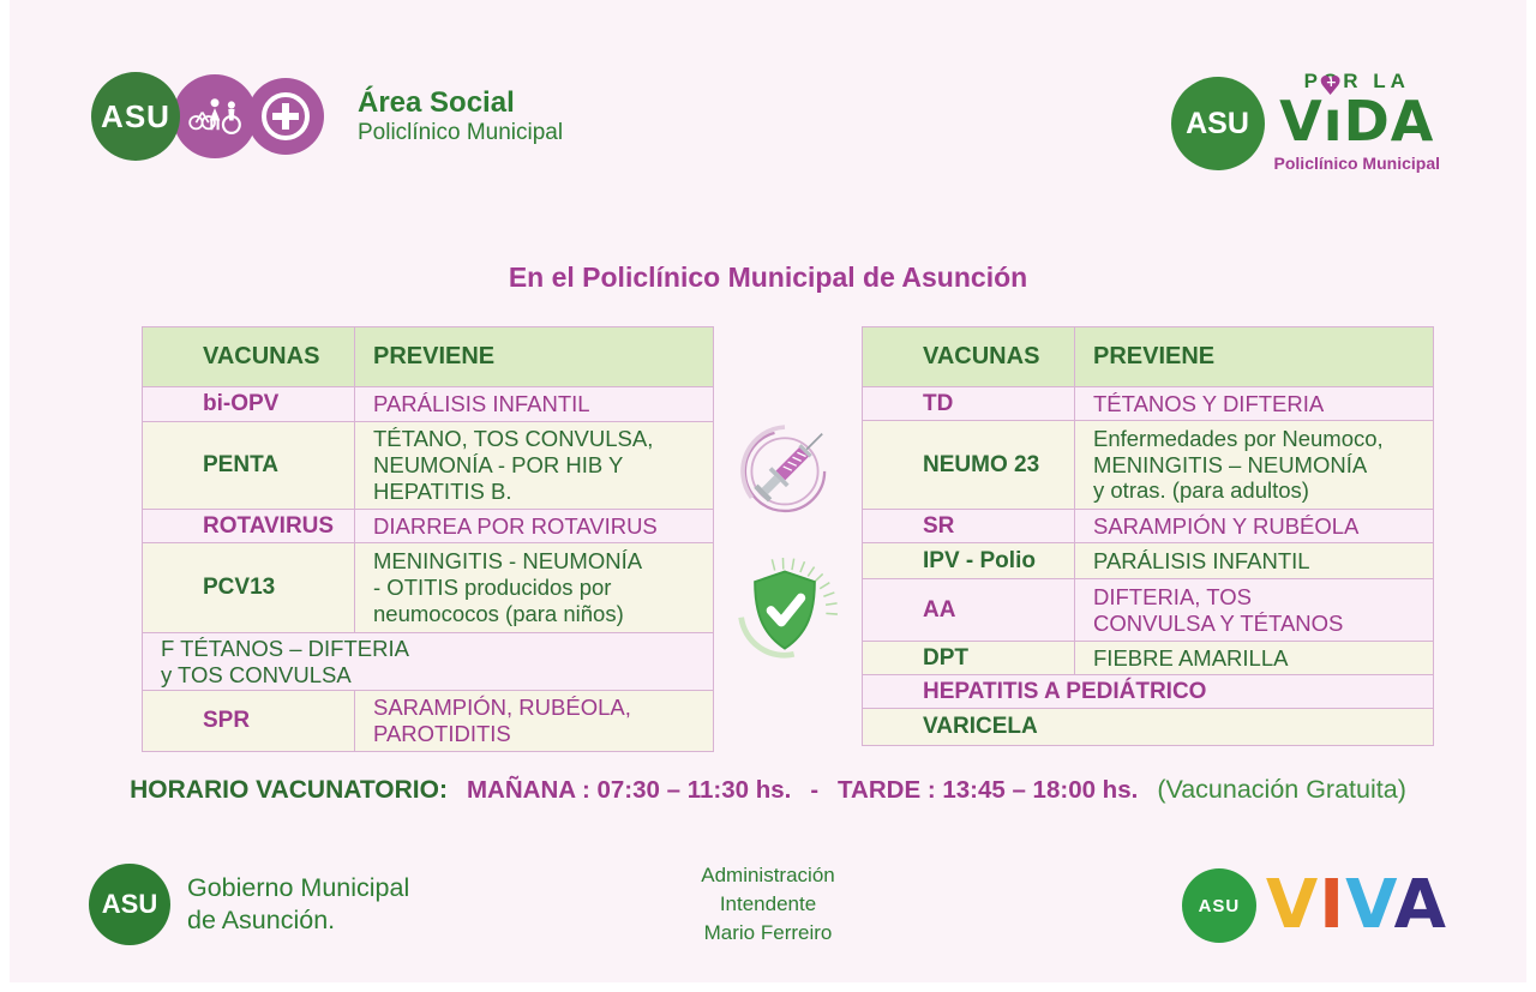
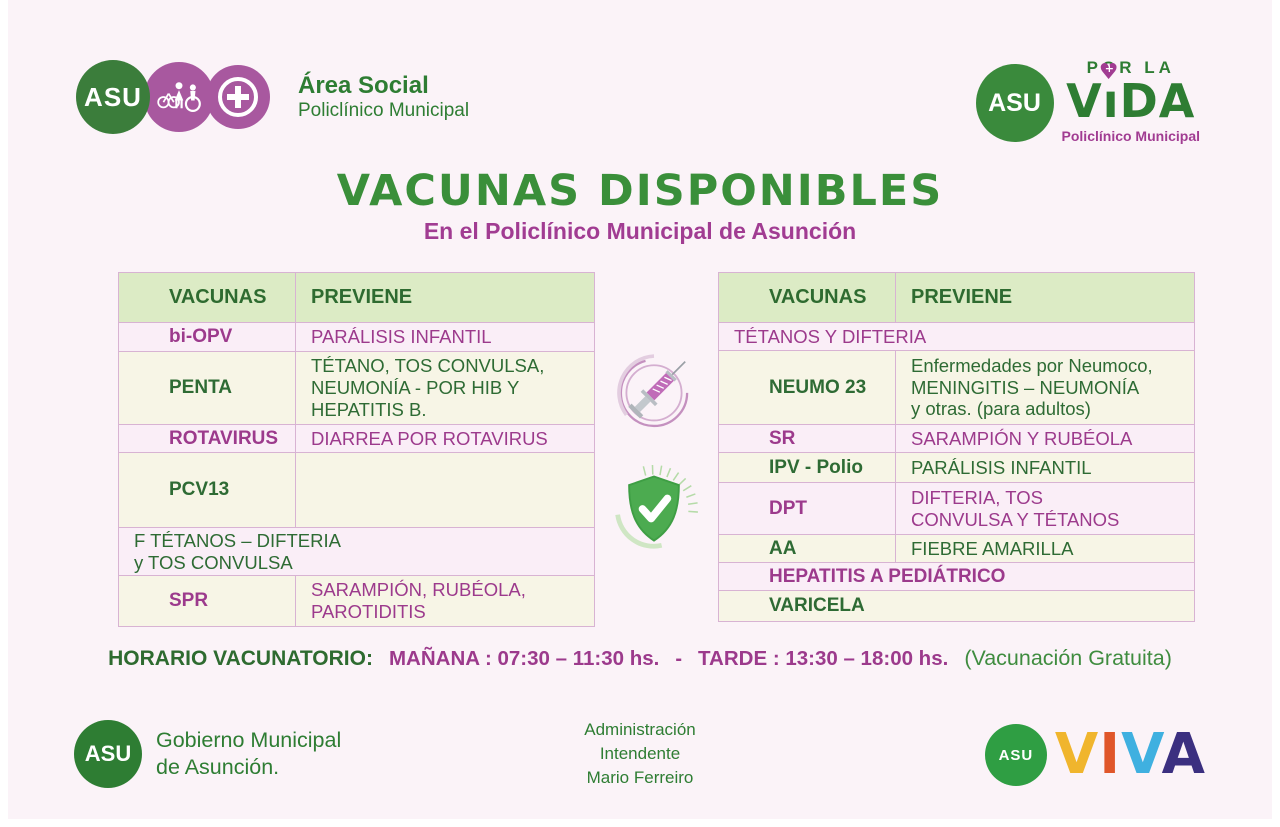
  ASU
  Área Social
  Policlínico Municipal
  ASU
  POR LA
  Vı
  ♥
  +
  DA
  Policlínico Municipal
+ VACUNAS DISPONIBLES
  En el Policlínico Municipal de Asunción
  VACUNAS
  PREVIENE
  bi-OPV
  PARÁLISIS INFANTIL
  PENTA
  TÉTANO, TOS CONVULSA,
  NEUMONÍA - POR HIB Y
  HEPATITIS B.
  ROTAVIRUS
  DIARREA POR ROTAVIRUS
  PCV13
- MENINGITIS - NEUMONÍA
- - OTITIS producidos por
- neumococos (para niños)
  F TÉTANOS – DIFTERIA
  y TOS CONVULSA
  SPR
  SARAMPIÓN, RUBÉOLA,
  PAROTIDITIS
  VACUNAS
  PREVIENE
- TD
  TÉTANOS Y DIFTERIA
  NEUMO 23
  Enfermedades por Neumoco,
  MENINGITIS – NEUMONÍA
  y otras. (para adultos)
  SR
  SARAMPIÓN Y RUBÉOLA
  IPV - Polio
  PARÁLISIS INFANTIL
- AA
+ DPT
  DIFTERIA, TOS
  CONVULSA Y TÉTANOS
- DPT
+ AA
  FIEBRE AMARILLA
  HEPATITIS A PEDIÁTRICO
  VARICELA
  HORARIO VACUNATORIO:
  MAÑANA : 07:30 – 11:30 hs.
  -
- TARDE : 13:45 – 18:00 hs.
+ TARDE : 13:30 – 18:00 hs.
  (Vacunación Gratuita)
  ASU
  Gobierno Municipal
  de Asunción.
  Administración
  Intendente
  Mario Ferreiro
  ASU
  VIVA
